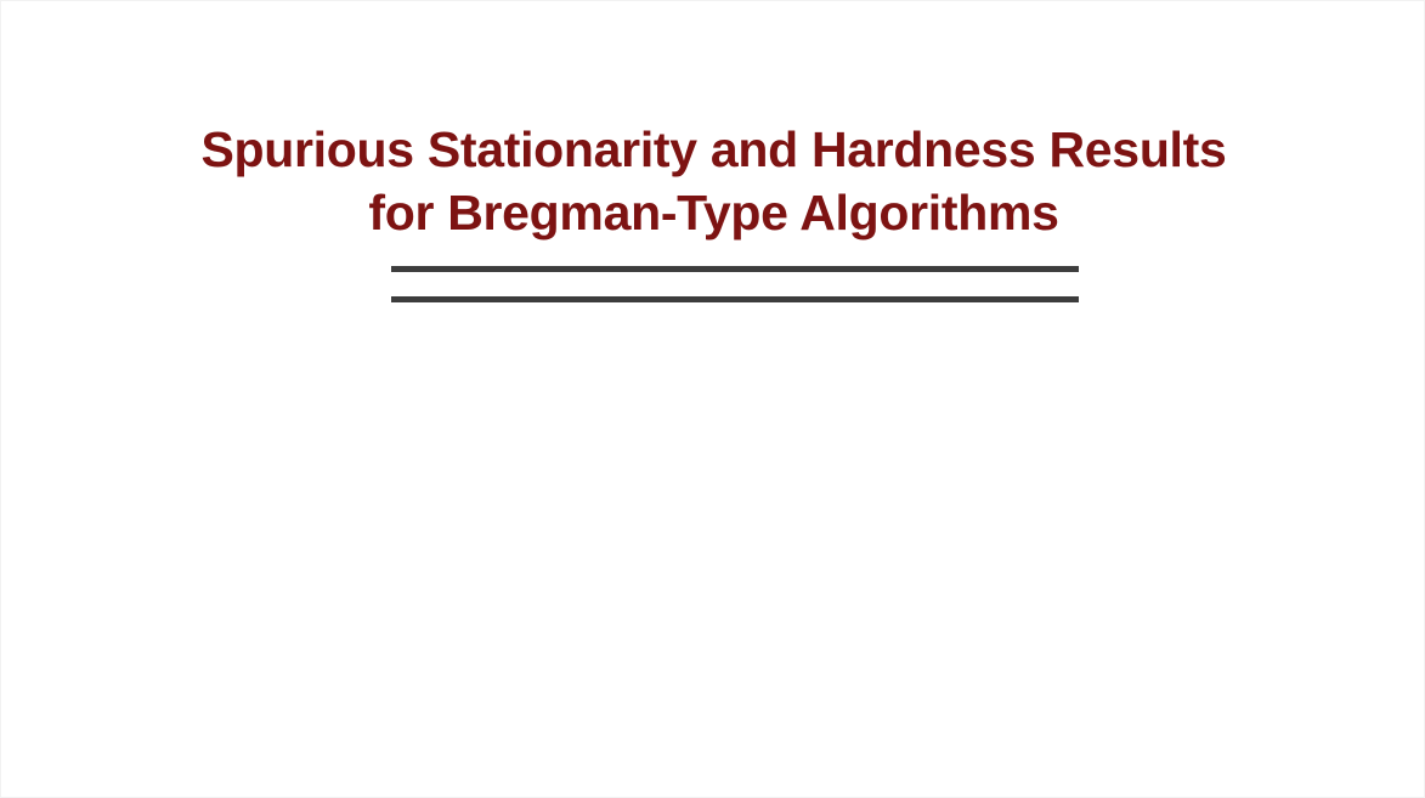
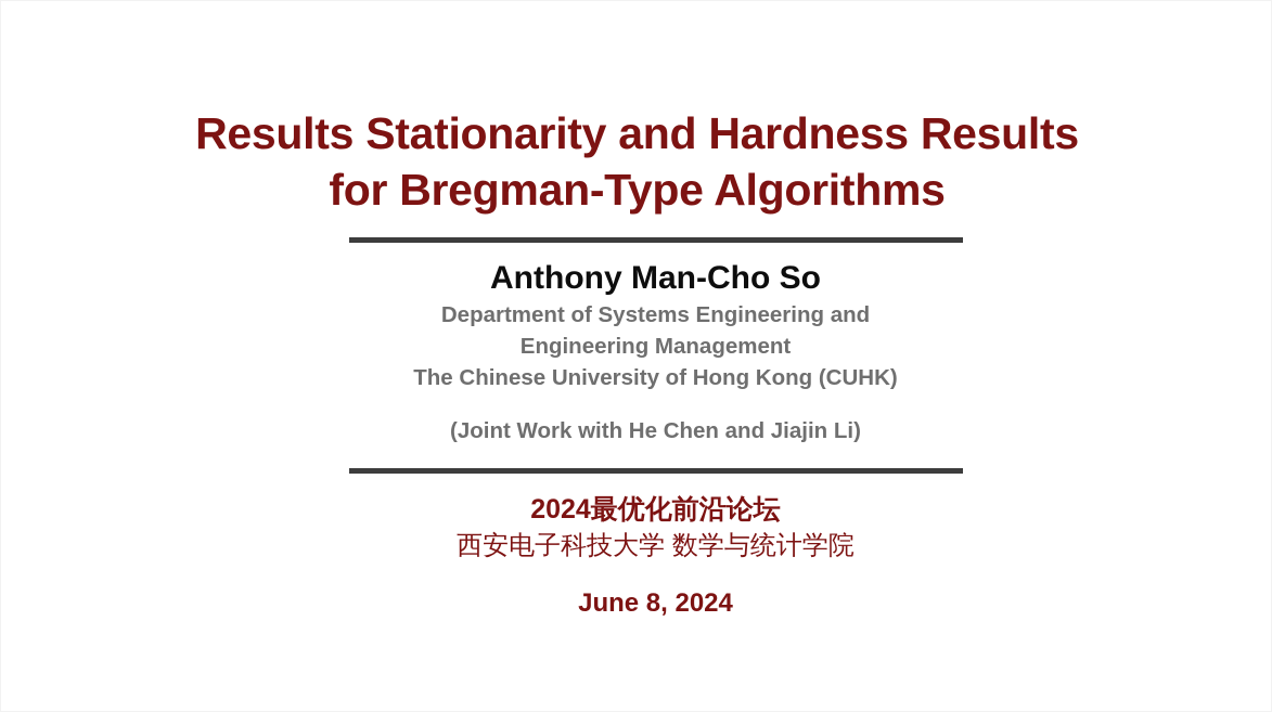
- Spurious Stationarity and Hardness Results
+ Results Stationarity and Hardness Results
  for Bregman-Type Algorithms
+ Anthony Man-Cho So
+ Department of Systems Engineering and
+ Engineering Management
+ The Chinese University of Hong Kong (CUHK)
+ (Joint Work with He Chen and Jiajin Li)
+ 2024最优化前沿论坛
+ 西安电子科技大学 数学与统计学院
+ June 8, 2024
